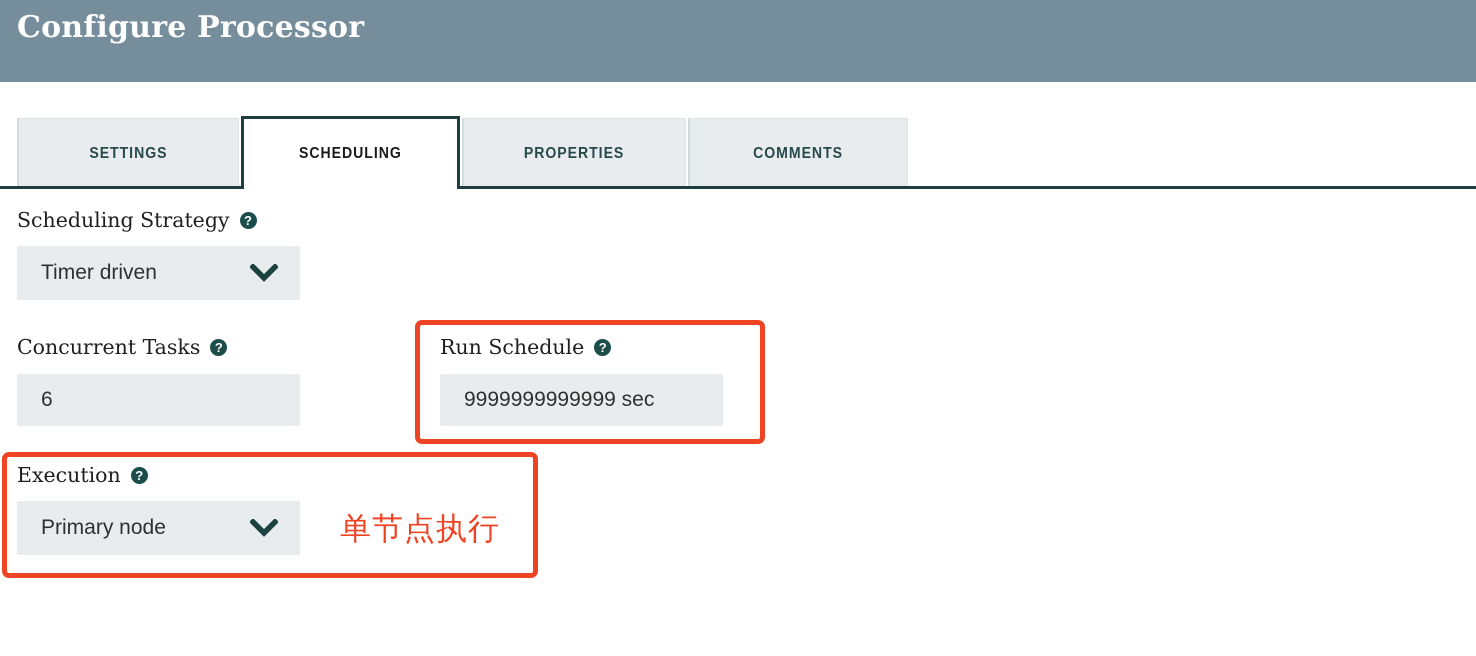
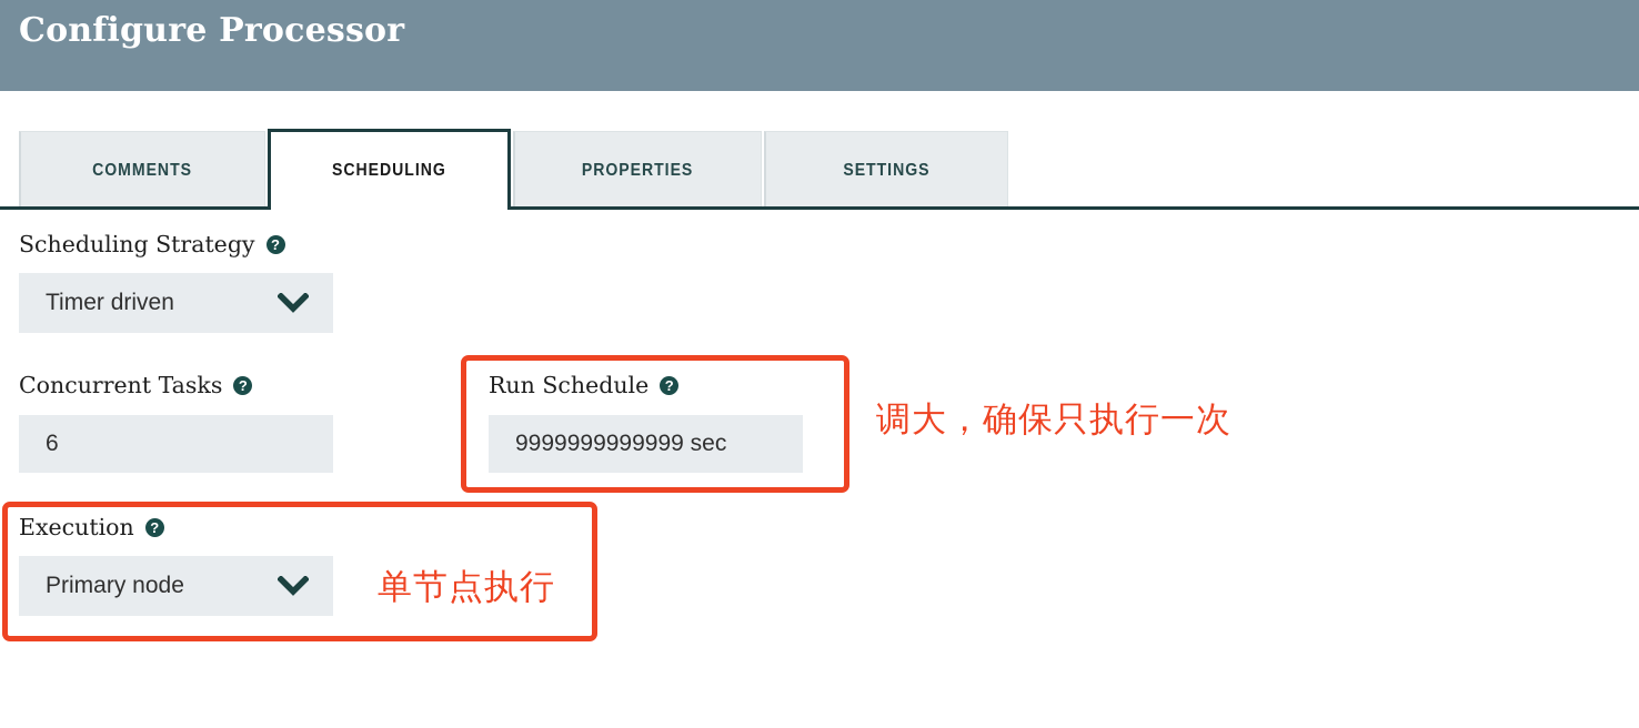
  Configure Processor
- SETTINGS
+ COMMENTS
  SCHEDULING
  PROPERTIES
- COMMENTS
+ SETTINGS
  Scheduling Strategy
  ?
  Timer driven
  Concurrent Tasks
  ?
  6
  Run Schedule
  ?
  9999999999999 sec
  Execution
  ?
  Primary node
+ 调大，确保只执行一次
  单节点执行
